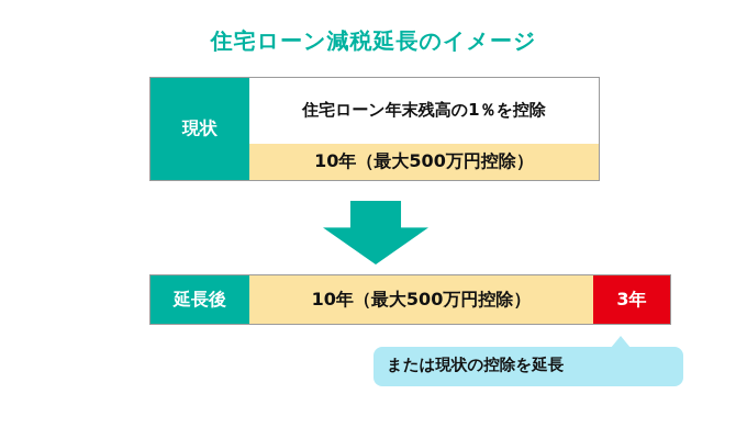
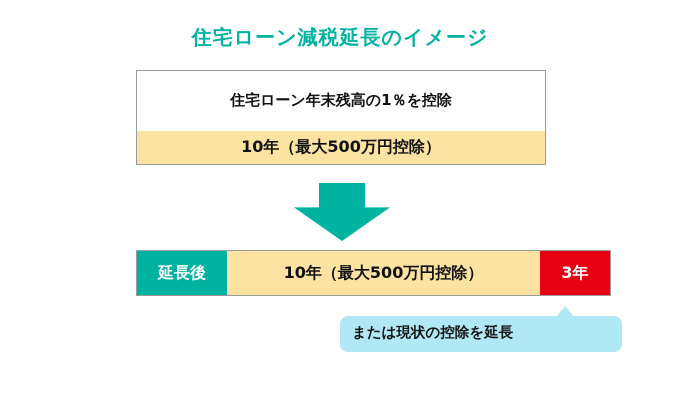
  住宅ローン減税延長のイメージ
- 現状
  住宅ローン年末残高の1％を控除
  10年（最大500万円控除）
  延長後
  10年（最大500万円控除）
  3年
  または現状の控除を延長
